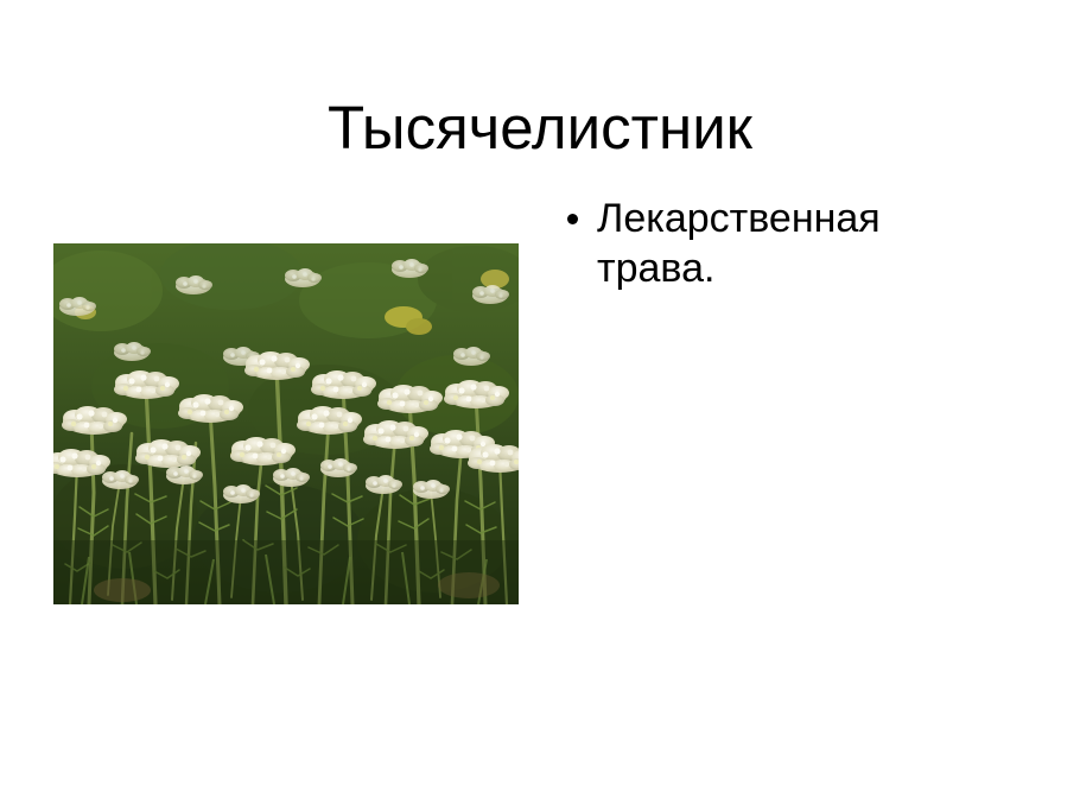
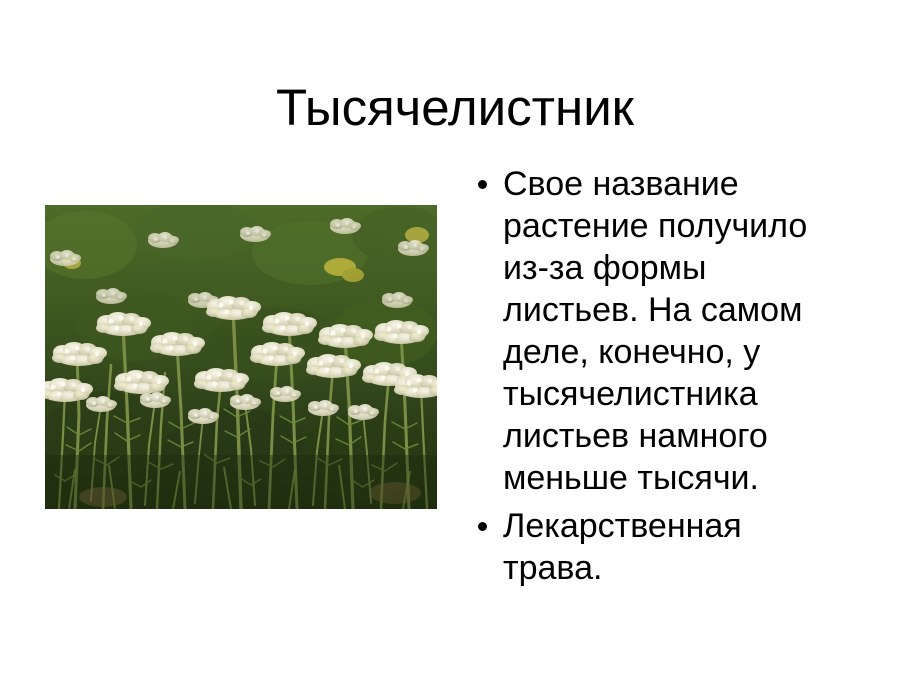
  Тысячелистник
+ Свое название
+ растение получило
+ из-за формы
+ листьев. На самом
+ деле, конечно, у
+ тысячелистника
+ листьев намного
+ меньше тысячи.
  Лекарственная
  трава.
